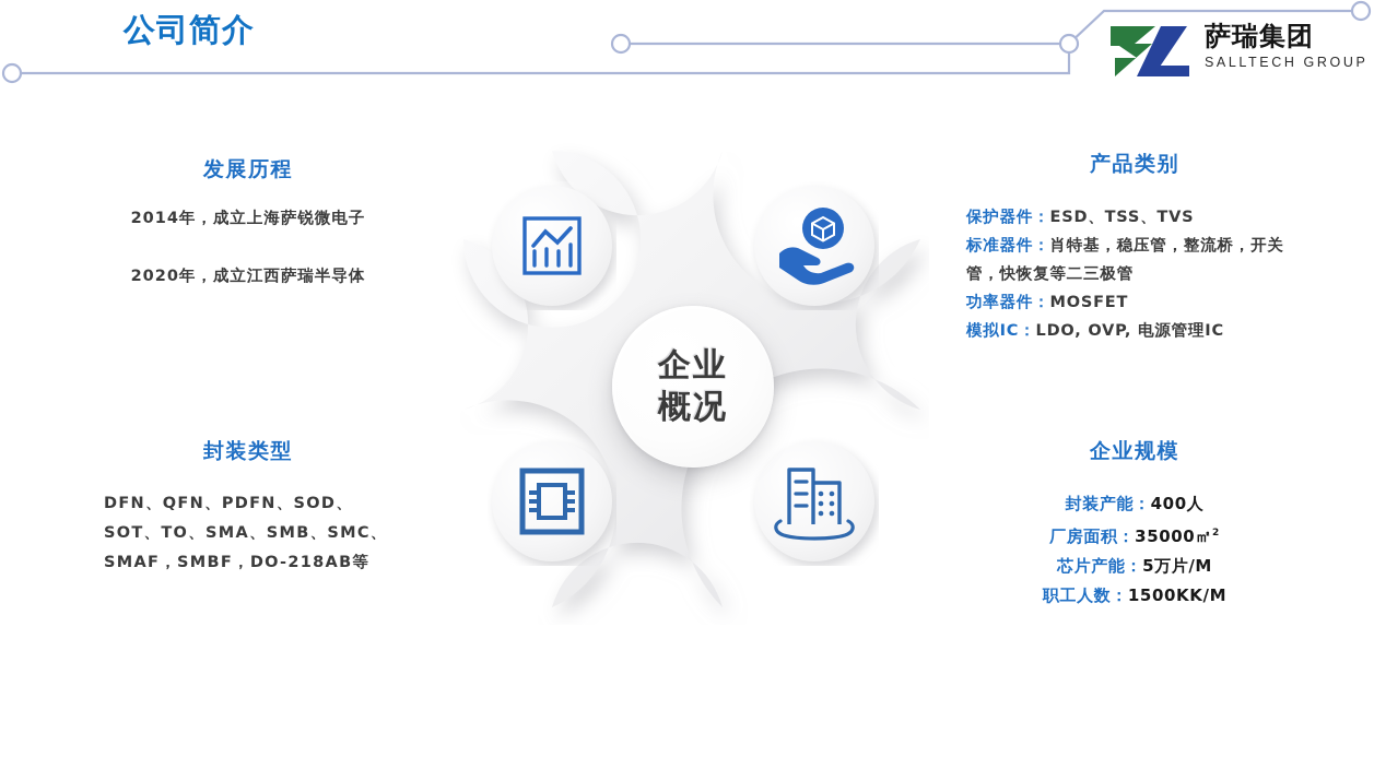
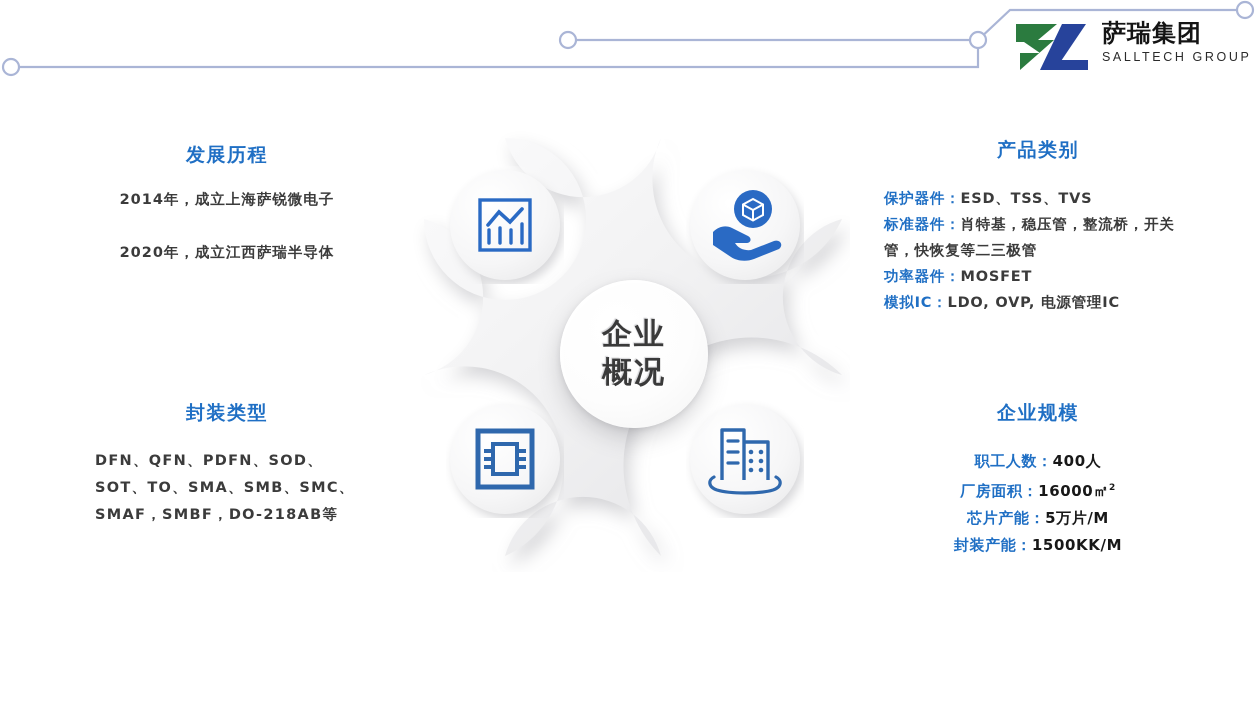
- 公司简介
  萨瑞集团
  SALLTECH GROUP
  发展历程
  2014年，成立上海萨锐微电子
  2020年，成立江西萨瑞半导体
  封装类型
  DFN、QFN、PDFN、SOD、SOT、TO、SMA、SMB、SMC、SMAF，SMBF，DO-218AB等
  产品类别
  保护器件：ESD、TSS、TVS
  标准器件：肖特基，稳压管，整流桥，开关管，快恢复等二三极管
  功率器件：MOSFET
  模拟IC：LDO, OVP, 电源管理IC
  企业规模
- 封装产能：400人
+ 职工人数：400人
- 厂房面积：35000㎡2
+ 厂房面积：16000㎡2
  芯片产能：5万片/M
- 职工人数：1500KK/M
+ 封装产能：1500KK/M
  企业
  概况
